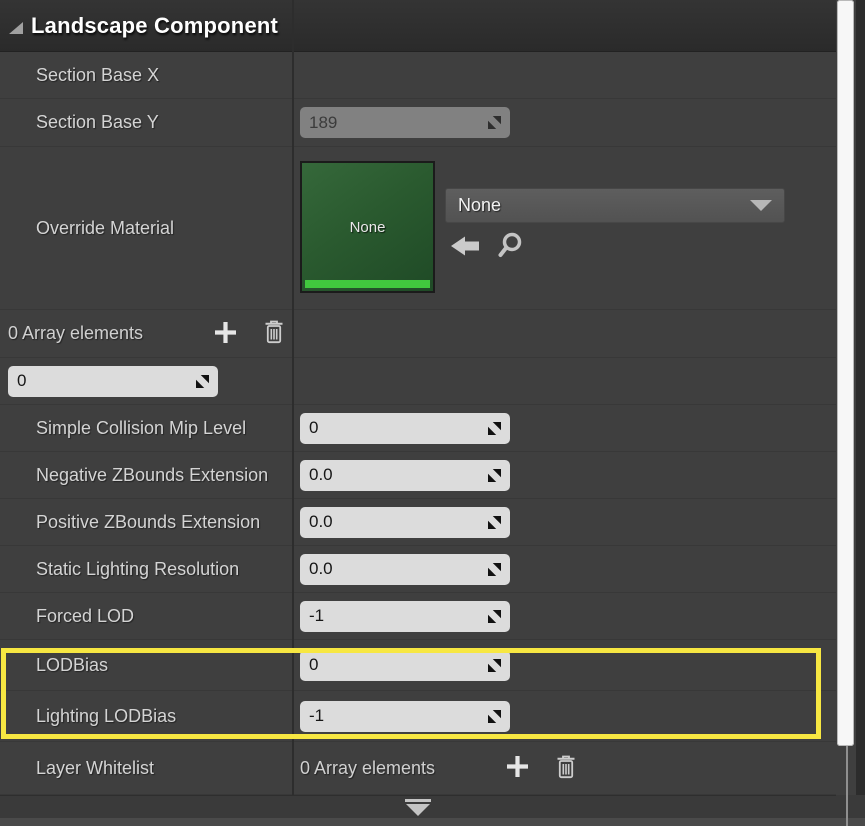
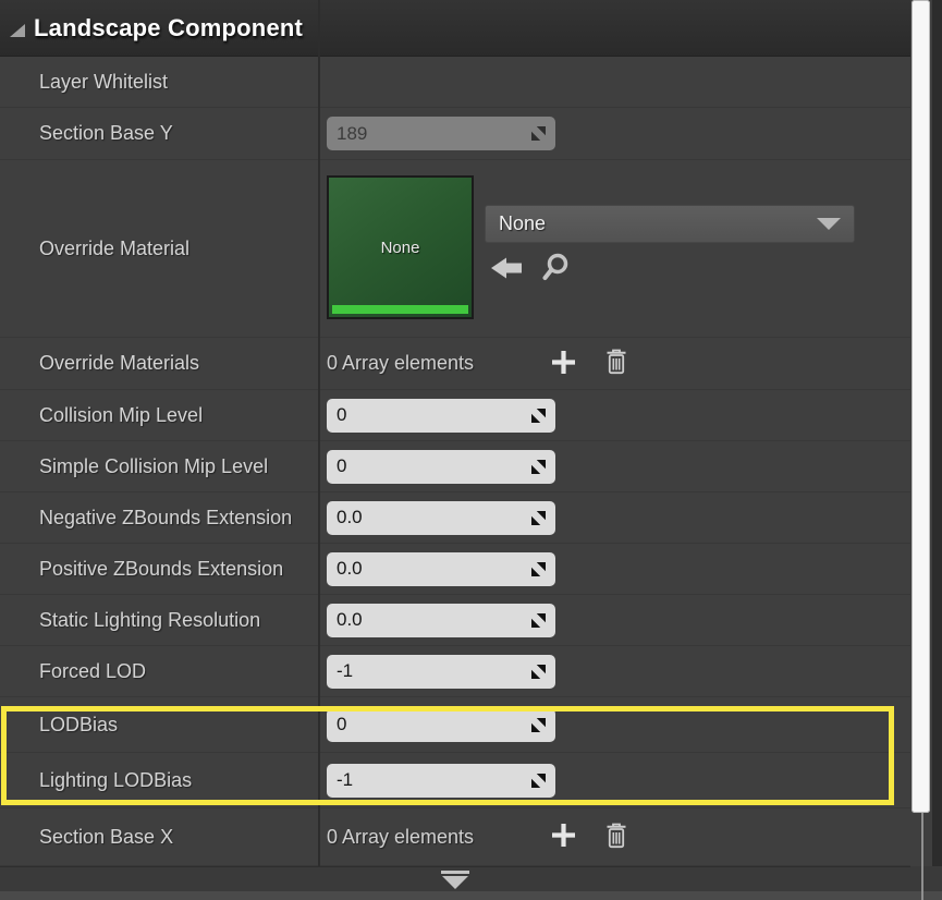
  Landscape Component
- Section Base X
+ Layer Whitelist
  Section Base Y
  189
  Override Material
  None
  None
+ Override Materials
  0 Array elements
+ Collision Mip Level
  0
  Simple Collision Mip Level
  0
  Negative ZBounds Extension
  0.0
  Positive ZBounds Extension
  0.0
  Static Lighting Resolution
  0.0
  Forced LOD
  -1
  LODBias
  0
  Lighting LODBias
  -1
- Layer Whitelist
+ Section Base X
  0 Array elements
